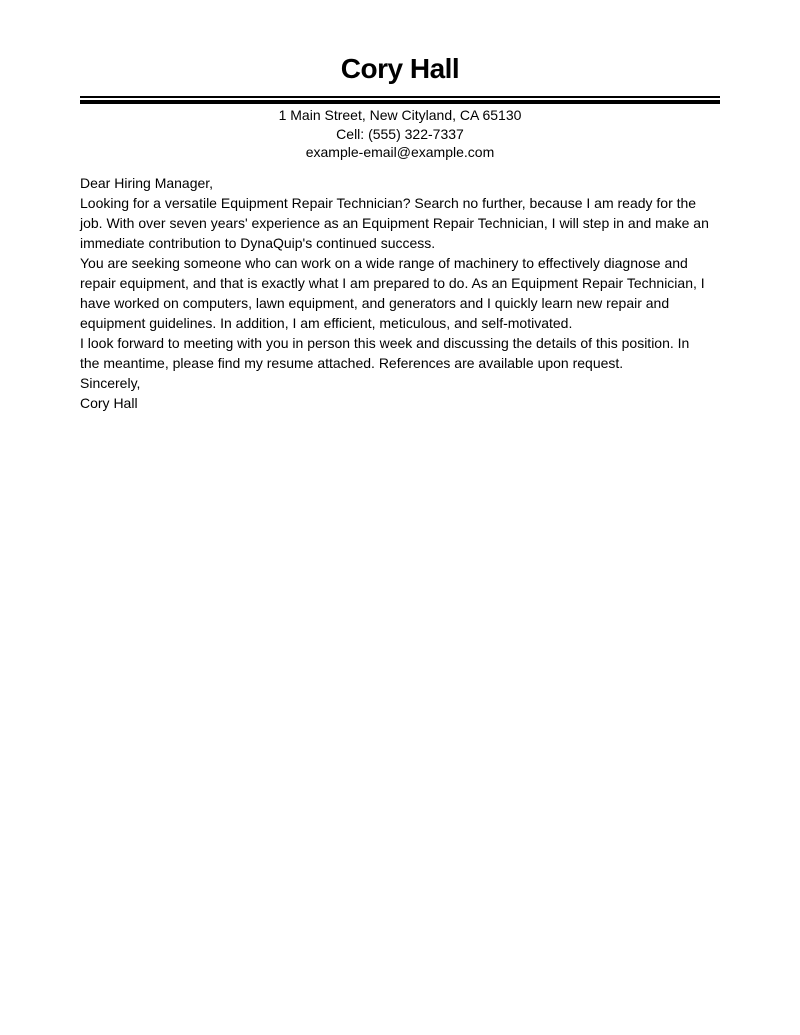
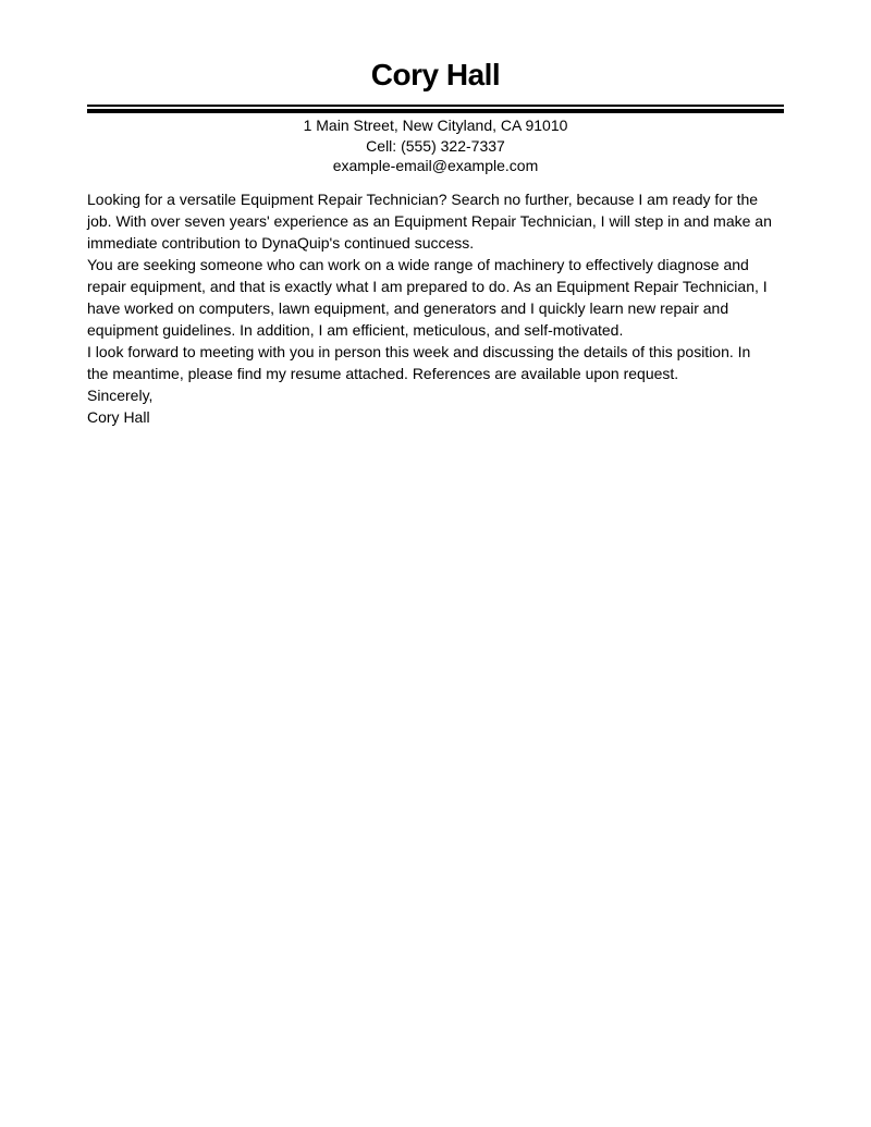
  Cory Hall
- 1 Main Street, New Cityland, CA 65130
+ 1 Main Street, New Cityland, CA 91010
  Cell: (555) 322-7337
  example-email@example.com
- Dear Hiring Manager,
  Looking for a versatile Equipment Repair Technician? Search no further, because I am ready for the
  job. With over seven years' experience as an Equipment Repair Technician, I will step in and make an
  immediate contribution to DynaQuip's continued success.
  You are seeking someone who can work on a wide range of machinery to effectively diagnose and
  repair equipment, and that is exactly what I am prepared to do. As an Equipment Repair Technician, I
  have worked on computers, lawn equipment, and generators and I quickly learn new repair and
  equipment guidelines. In addition, I am efficient, meticulous, and self-motivated.
  I look forward to meeting with you in person this week and discussing the details of this position. In
  the meantime, please find my resume attached. References are available upon request.
  Sincerely,
  Cory Hall
